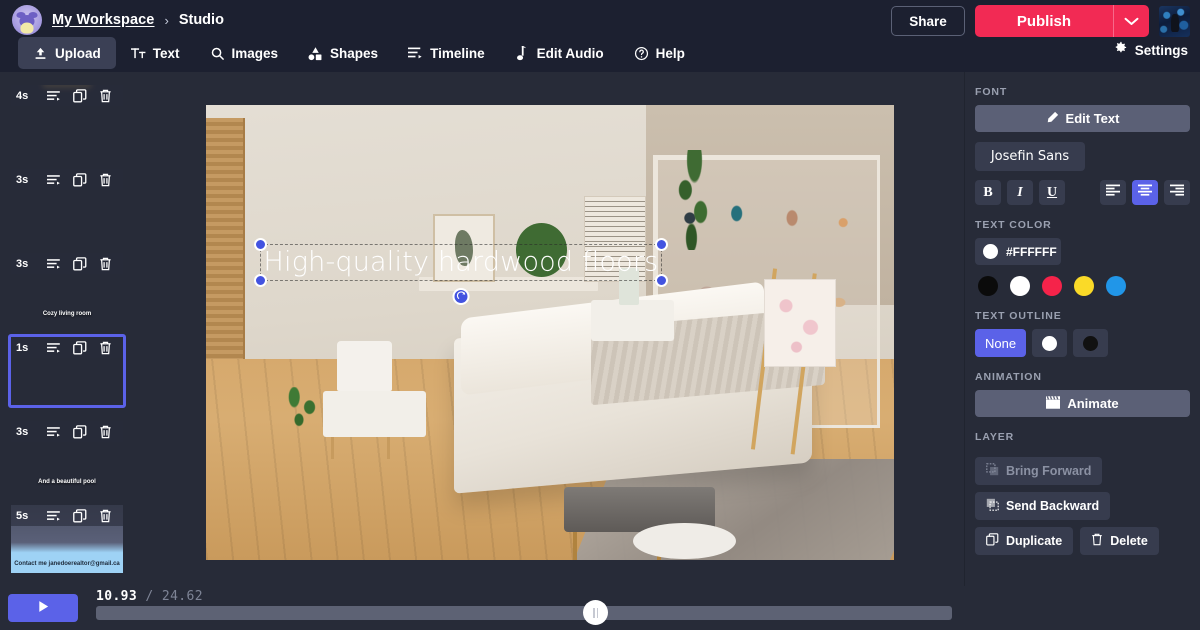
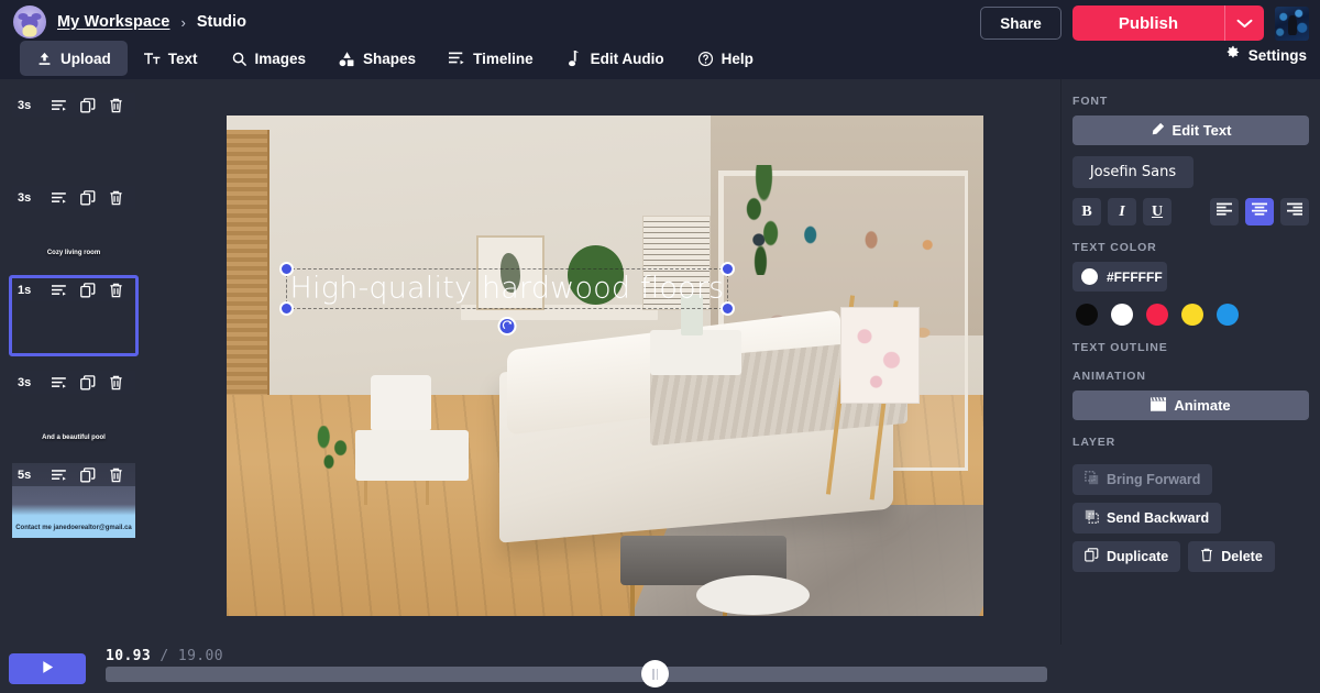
  My Workspace
  ›
  Studio
  Upload
  Text
  Images
  Shapes
  Timeline
  Edit Audio
  Help
  Share
  Publish
  Settings
- 4s
  3s
  3s
  1s
  3s
  5s
  High-quality hardwood floors
  FONT
  Edit Text
  Josefin Sans
  B
  I
  U
  TEXT COLOR
  #FFFFFF
  TEXT OUTLINE
- None
  ANIMATION
  Animate
  LAYER
  Bring Forward
  Send Backward
  Duplicate
  Delete
- 10.93 / 24.62
+ 10.93 / 19.00
